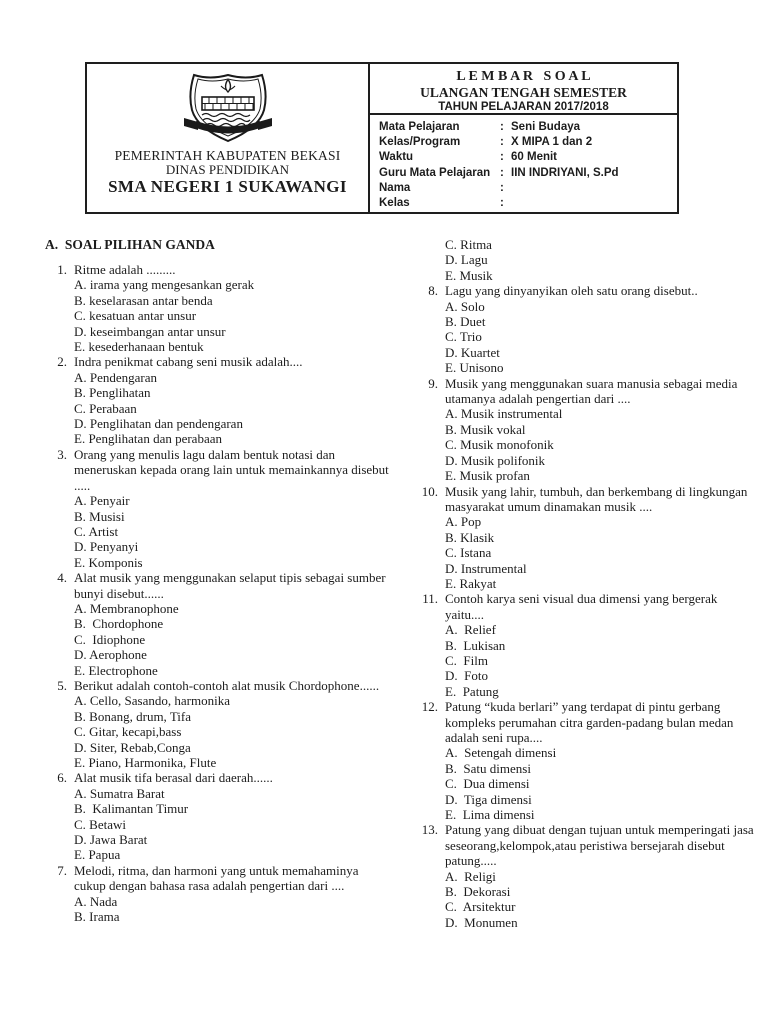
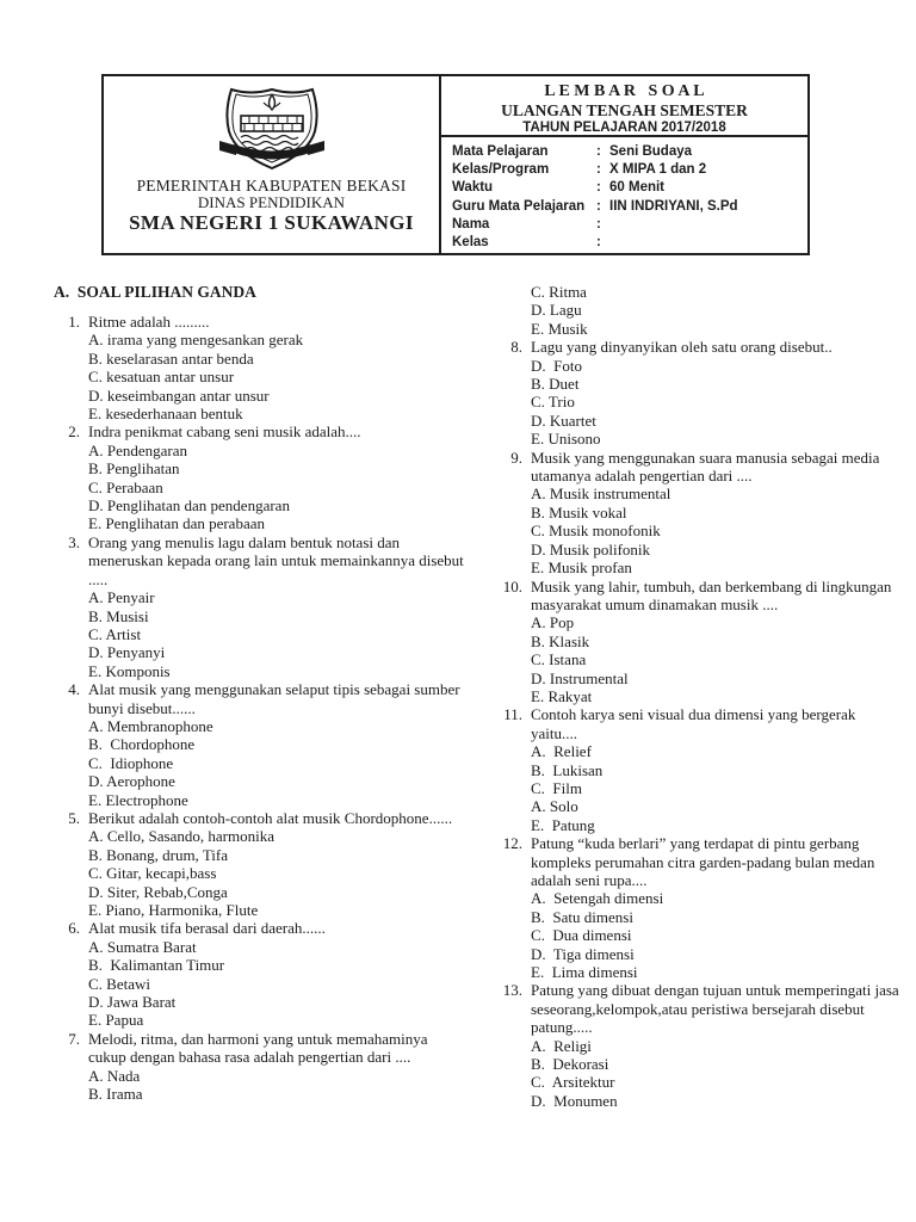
  PEMERINTAH KABUPATEN BEKASI
  DINAS PENDIDIKAN
  SMA NEGERI 1 SUKAWANGI
  L E M B A R S O A L
  ULANGAN TENGAH SEMESTER
  TAHUN PELAJARAN 2017/2018
  Mata Pelajaran
  :
  Seni Budaya
  Kelas/Program
  :
  X MIPA 1 dan 2
  Waktu
  :
  60 Menit
  Guru Mata Pelajaran
  :
  IIN INDRIYANI, S.Pd
  Nama
  :
  Kelas
  :
  A. SOAL PILIHAN GANDA
  1.
  Ritme adalah .........
  A. irama yang mengesankan gerak
  B. keselarasan antar benda
  C. kesatuan antar unsur
  D. keseimbangan antar unsur
  E. kesederhanaan bentuk
  2.
  Indra penikmat cabang seni musik adalah....
  A. Pendengaran
  B. Penglihatan
  C. Perabaan
  D. Penglihatan dan pendengaran
  E. Penglihatan dan perabaan
  3.
  Orang yang menulis lagu dalam bentuk notasi dan meneruskan kepada orang lain untuk memainkannya disebut .....
  A. Penyair
  B. Musisi
  C. Artist
  D. Penyanyi
  E. Komponis
  4.
  Alat musik yang menggunakan selaput tipis sebagai sumber bunyi disebut......
  A. Membranophone
  B. Chordophone
  C. Idiophone
  D. Aerophone
  E. Electrophone
  5.
  Berikut adalah contoh-contoh alat musik Chordophone......
  A. Cello, Sasando, harmonika
  B. Bonang, drum, Tifa
  C. Gitar, kecapi,bass
  D. Siter, Rebab,Conga
  E. Piano, Harmonika, Flute
  6.
  Alat musik tifa berasal dari daerah......
  A. Sumatra Barat
  B. Kalimantan Timur
  C. Betawi
  D. Jawa Barat
  E. Papua
  7.
  Melodi, ritma, dan harmoni yang untuk memahaminya cukup dengan bahasa rasa adalah pengertian dari ....
  A. Nada
  B. Irama
  C. Ritma
  D. Lagu
  E. Musik
  8.
  Lagu yang dinyanyikan oleh satu orang disebut..
- A. Solo
+ D. Foto
  B. Duet
  C. Trio
  D. Kuartet
  E. Unisono
  9.
  Musik yang menggunakan suara manusia sebagai media utamanya adalah pengertian dari ....
  A. Musik instrumental
  B. Musik vokal
  C. Musik monofonik
  D. Musik polifonik
  E. Musik profan
  10.
  Musik yang lahir, tumbuh, dan berkembang di lingkungan masyarakat umum dinamakan musik ....
  A. Pop
  B. Klasik
  C. Istana
  D. Instrumental
  E. Rakyat
  11.
  Contoh karya seni visual dua dimensi yang bergerak yaitu....
  A. Relief
  B. Lukisan
  C. Film
- D. Foto
+ A. Solo
  E. Patung
  12.
  Patung “kuda berlari” yang terdapat di pintu gerbang kompleks perumahan citra garden-padang bulan medan adalah seni rupa....
  A. Setengah dimensi
  B. Satu dimensi
  C. Dua dimensi
  D. Tiga dimensi
  E. Lima dimensi
  13.
  Patung yang dibuat dengan tujuan untuk memperingati jasa seseorang,kelompok,atau peristiwa bersejarah disebut patung.....
  A. Religi
  B. Dekorasi
  C. Arsitektur
  D. Monumen
